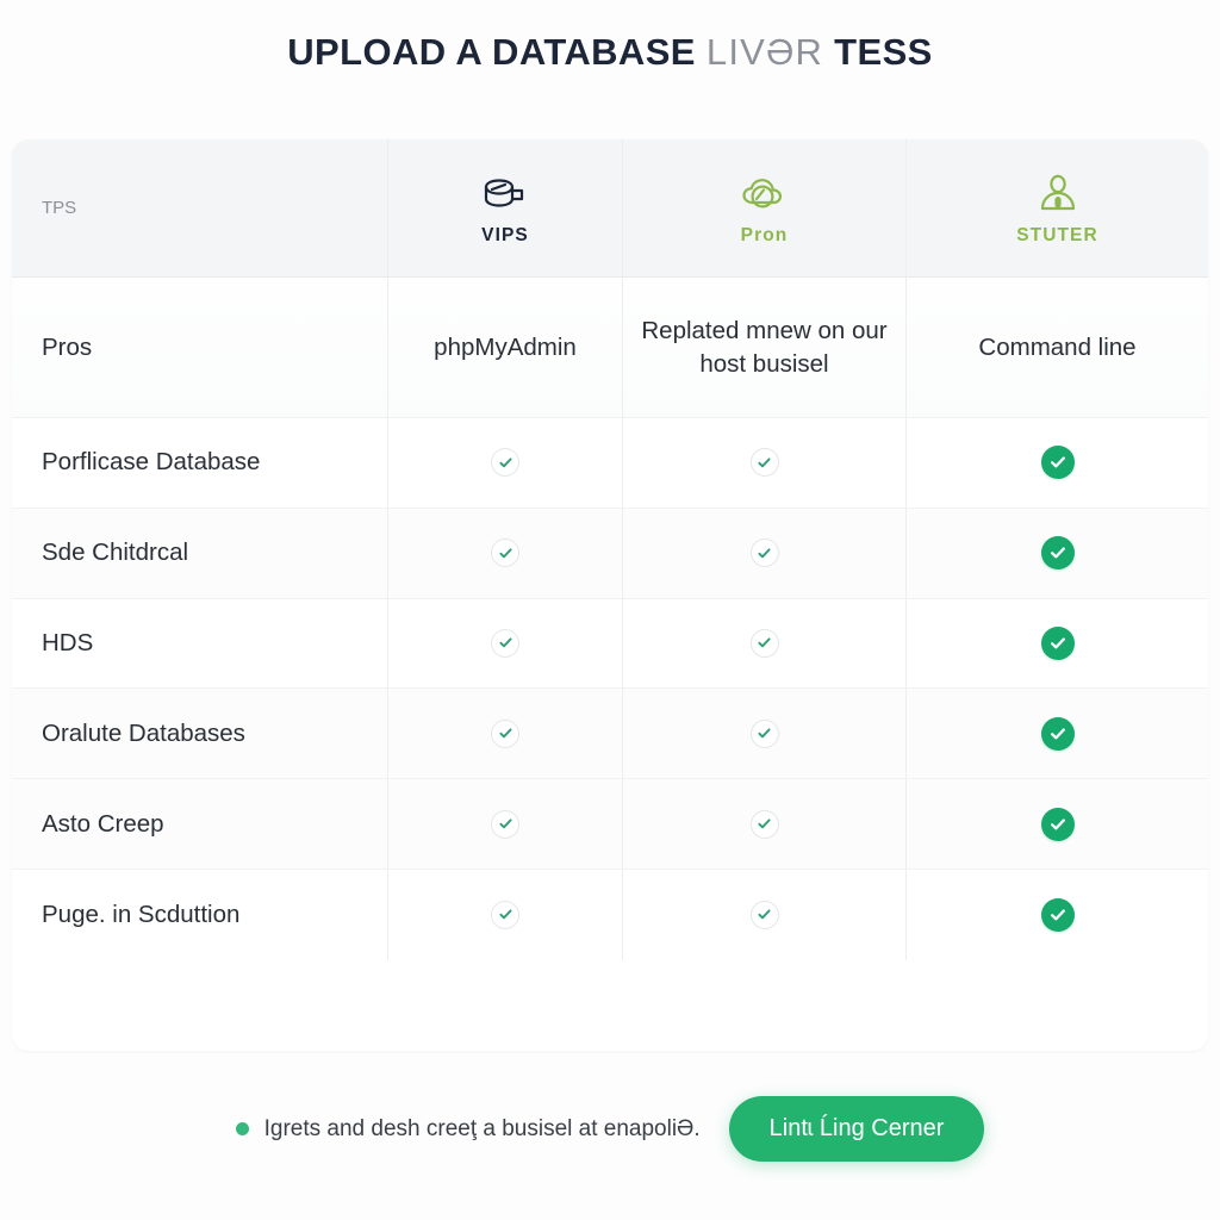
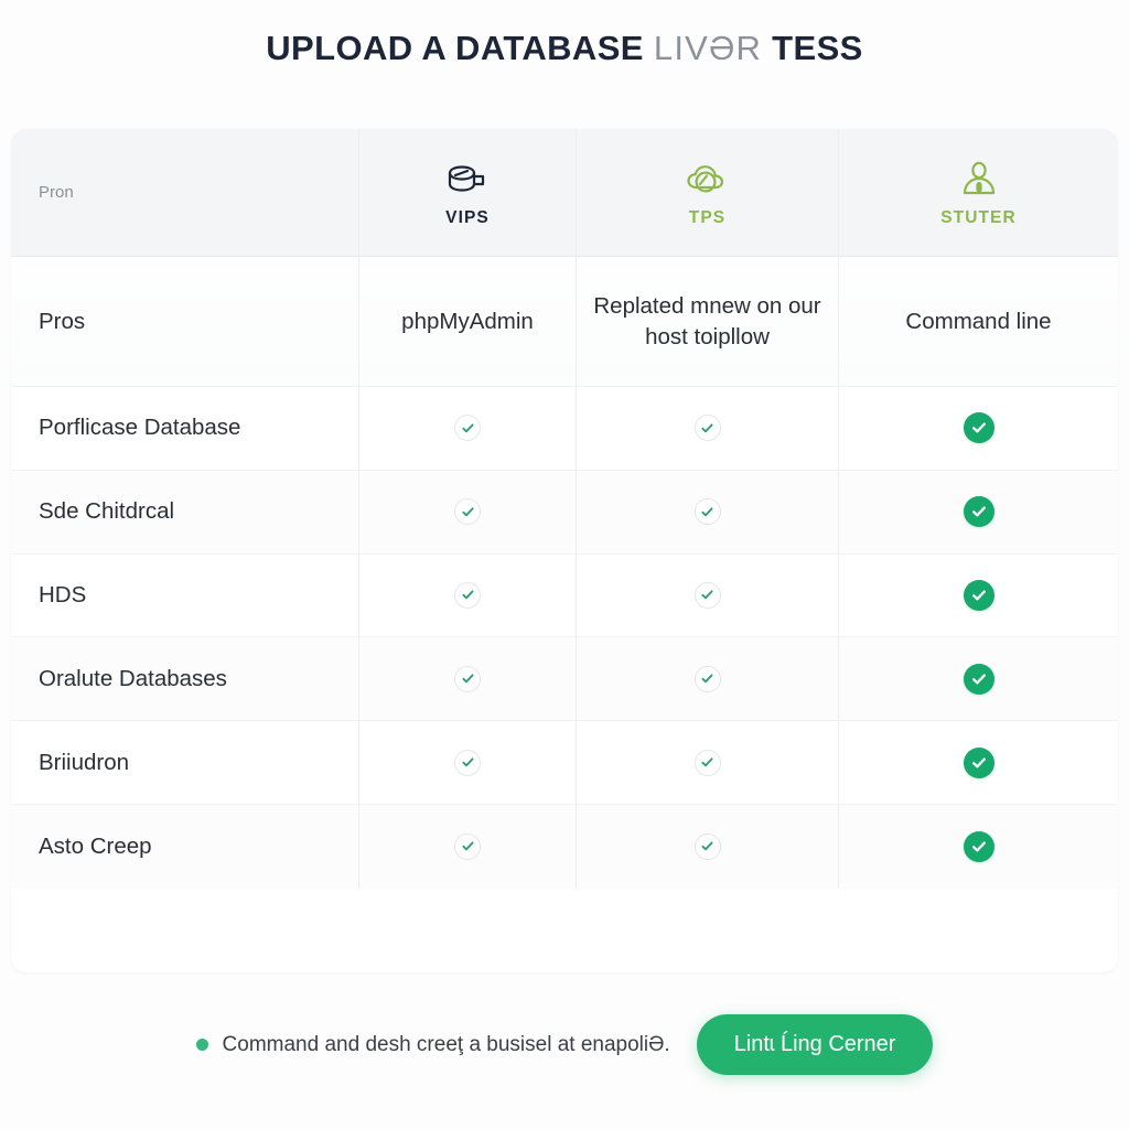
  UPLOAD A DATABASE LIVƏR TESS
- TPS
+ Pron
  VIPS
- Pron
+ TPS
  STUTER
  Pros
  phpMyAdmin
- Replated mnew on our host busisel
+ Replated mnew on our host toipllow
  Command line
  Porflicase Database
  Sde Chitdrcal
  HDS
  Oralute Databases
+ Briiudron
  Asto Creep
- Puge. in Scduttion
- Igrets and desh creeţ a busisel at enapoliƏ.
+ Command and desh creeţ a busisel at enapoliƏ.
  Lintɩ Ĺing Cerner
